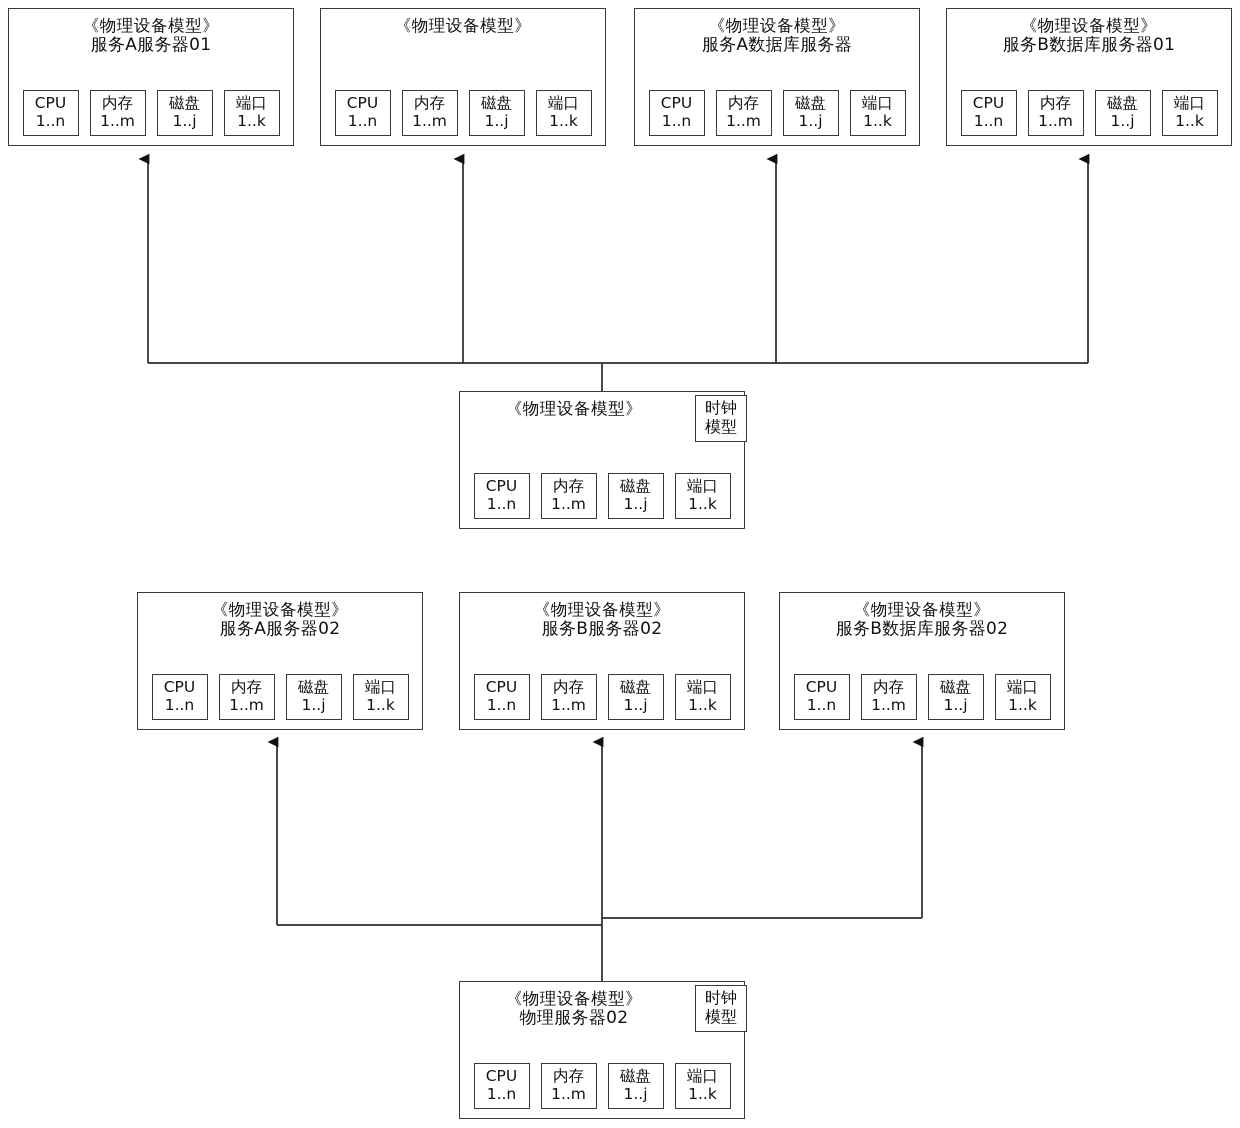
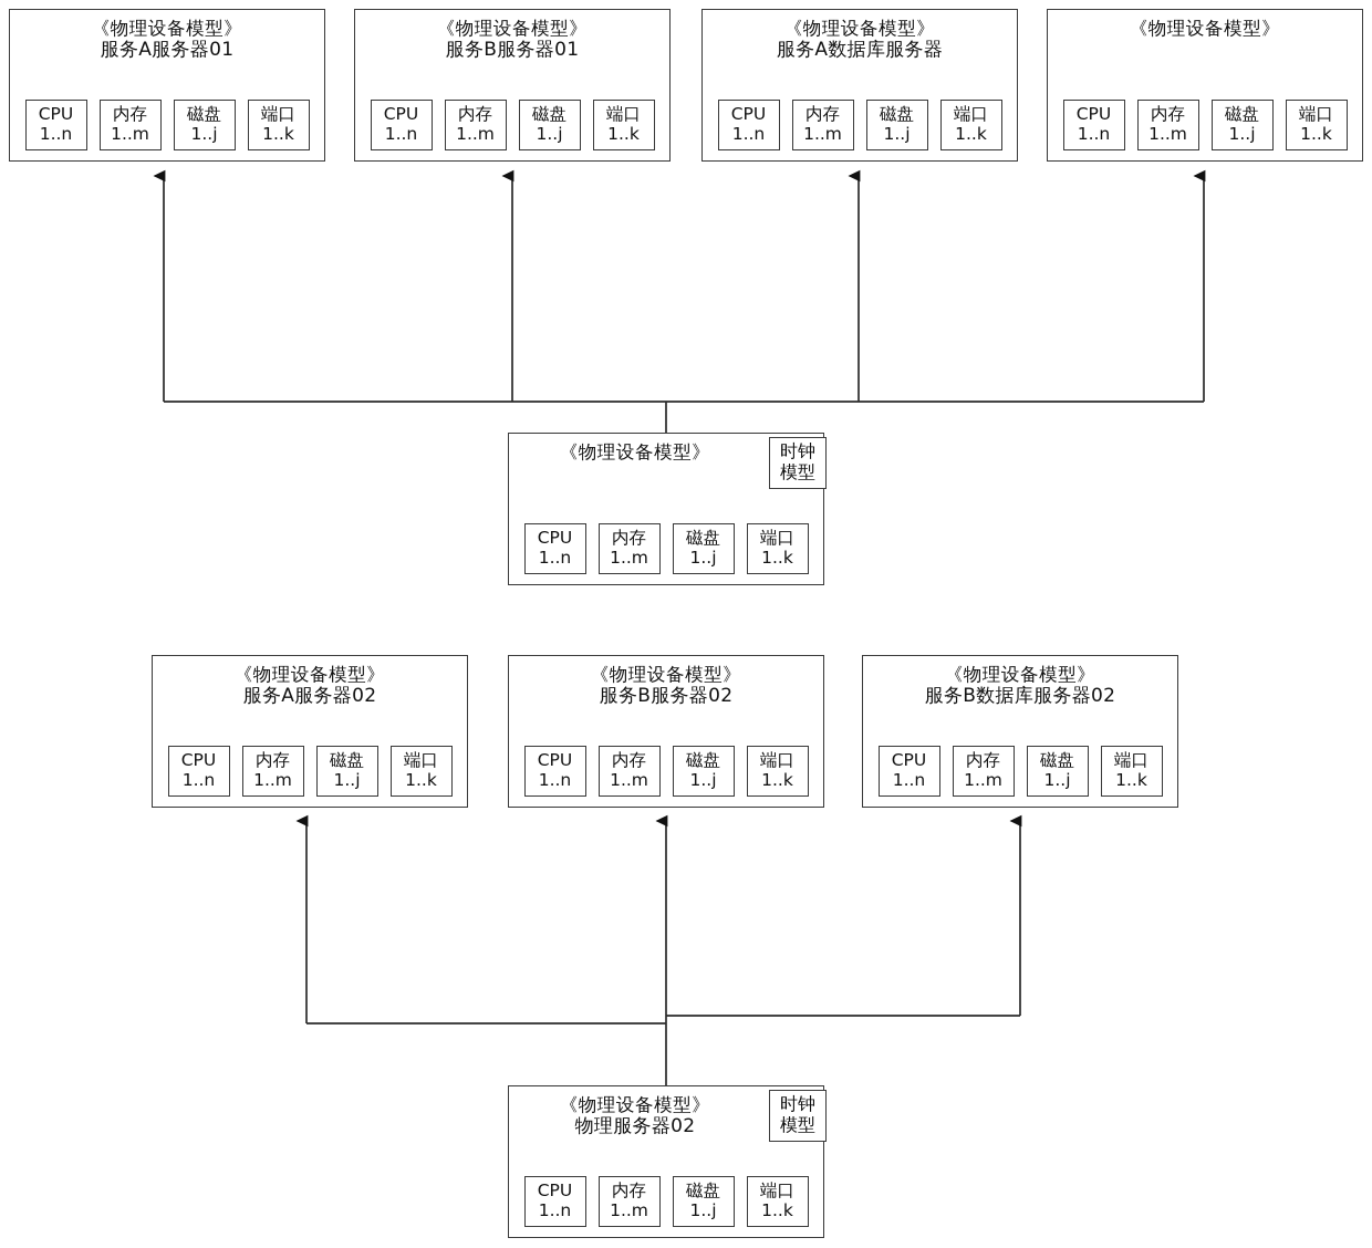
  《物理设备模型》
  服务A服务器01
  CPU
  1..n
  内存
  1..m
  磁盘
  1..j
  端口
  1..k
  《物理设备模型》
+ 服务B服务器01
  CPU
  1..n
  内存
  1..m
  磁盘
  1..j
  端口
  1..k
  《物理设备模型》
  服务A数据库服务器
  CPU
  1..n
  内存
  1..m
  磁盘
  1..j
  端口
  1..k
  《物理设备模型》
- 服务B数据库服务器01
  CPU
  1..n
  内存
  1..m
  磁盘
  1..j
  端口
  1..k
  《物理设备模型》
  时钟
  模型
  CPU
  1..n
  内存
  1..m
  磁盘
  1..j
  端口
  1..k
  《物理设备模型》
  服务A服务器02
  CPU
  1..n
  内存
  1..m
  磁盘
  1..j
  端口
  1..k
  《物理设备模型》
  服务B服务器02
  CPU
  1..n
  内存
  1..m
  磁盘
  1..j
  端口
  1..k
  《物理设备模型》
  服务B数据库服务器02
  CPU
  1..n
  内存
  1..m
  磁盘
  1..j
  端口
  1..k
  《物理设备模型》
  物理服务器02
  时钟
  模型
  CPU
  1..n
  内存
  1..m
  磁盘
  1..j
  端口
  1..k
